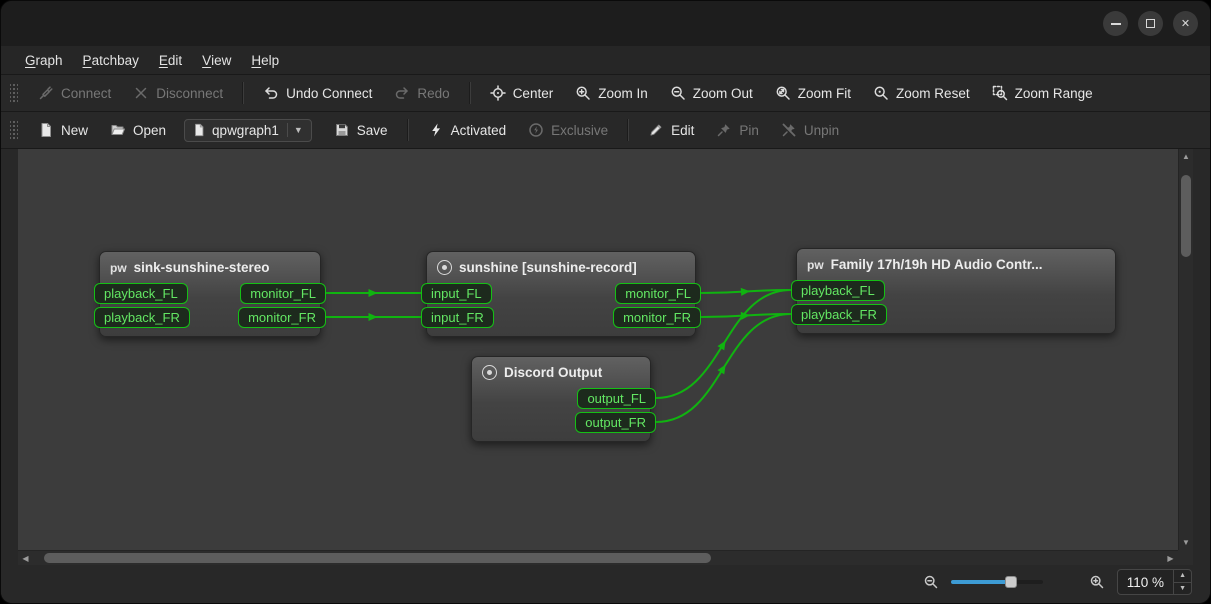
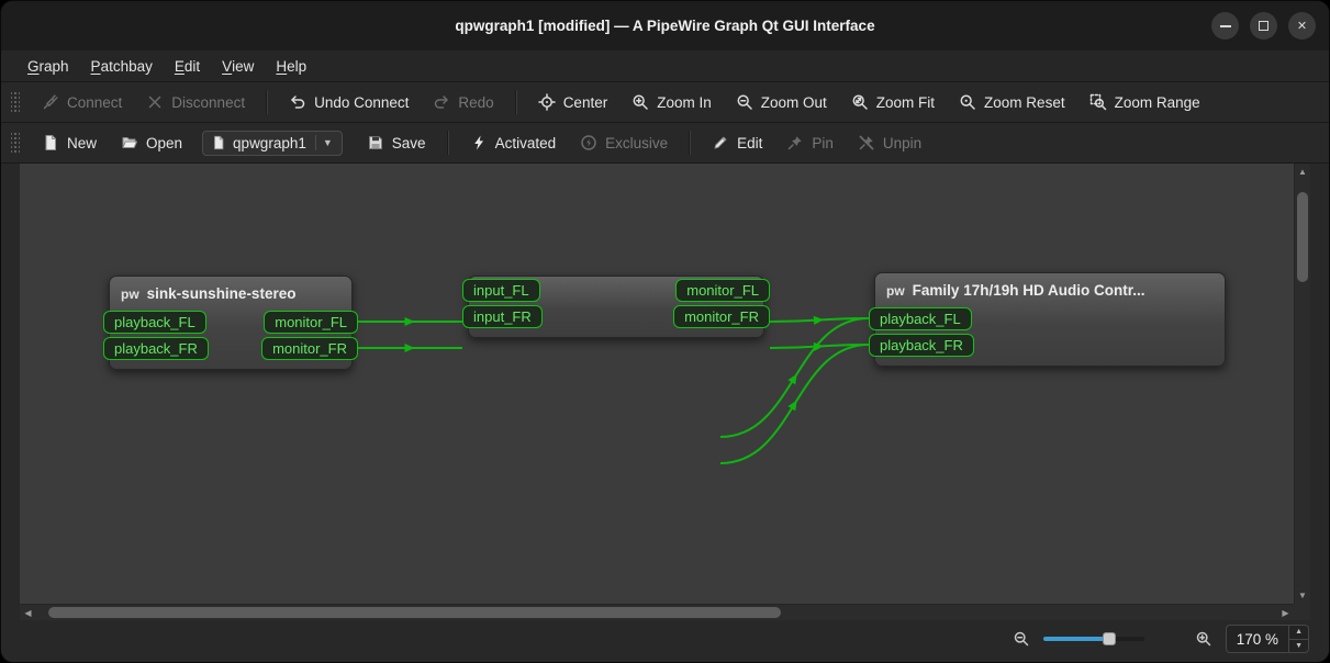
+ qpwgraph1 [modified] — A PipeWire Graph Qt GUI Interface
  ✕
  G
  raph
  P
  atchbay
  E
  dit
  V
  iew
  H
  elp
  Connect
  Disconnect
  Undo Connect
  Redo
  Center
  Zoom In
  Zoom Out
  Zoom Fit
  Zoom Reset
  Zoom Range
  New
  Open
  qpwgraph1
  ▼
  Save
  Activated
  Exclusive
  Edit
  Pin
  Unpin
  pw
  sink-sunshine-stereo
  playback_FL
  monitor_FL
  playback_FR
  monitor_FR
- sunshine [sunshine-record]
  input_FL
  monitor_FL
  input_FR
  monitor_FR
  pw
  Family 17h/19h HD Audio Contr...
  playback_FL
  playback_FR
- Discord Output
- output_FL
- output_FR
  ▲
  ▼
  ◀
  ▶
- 110 %
+ 170 %
